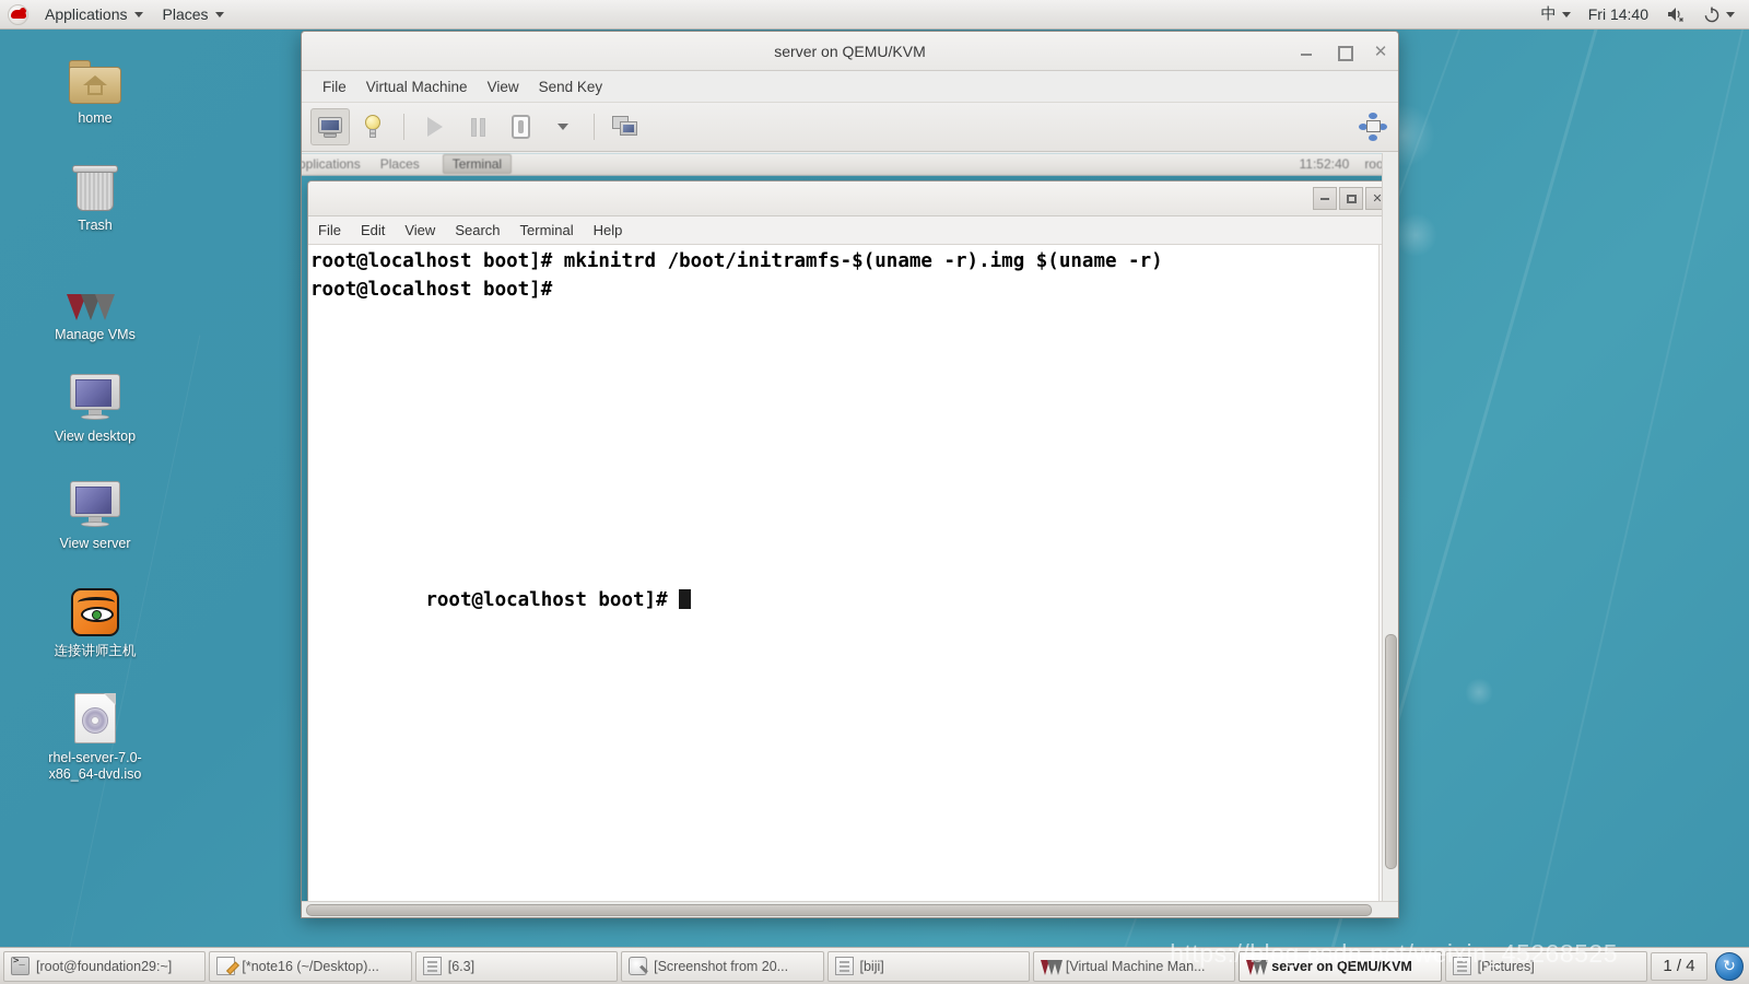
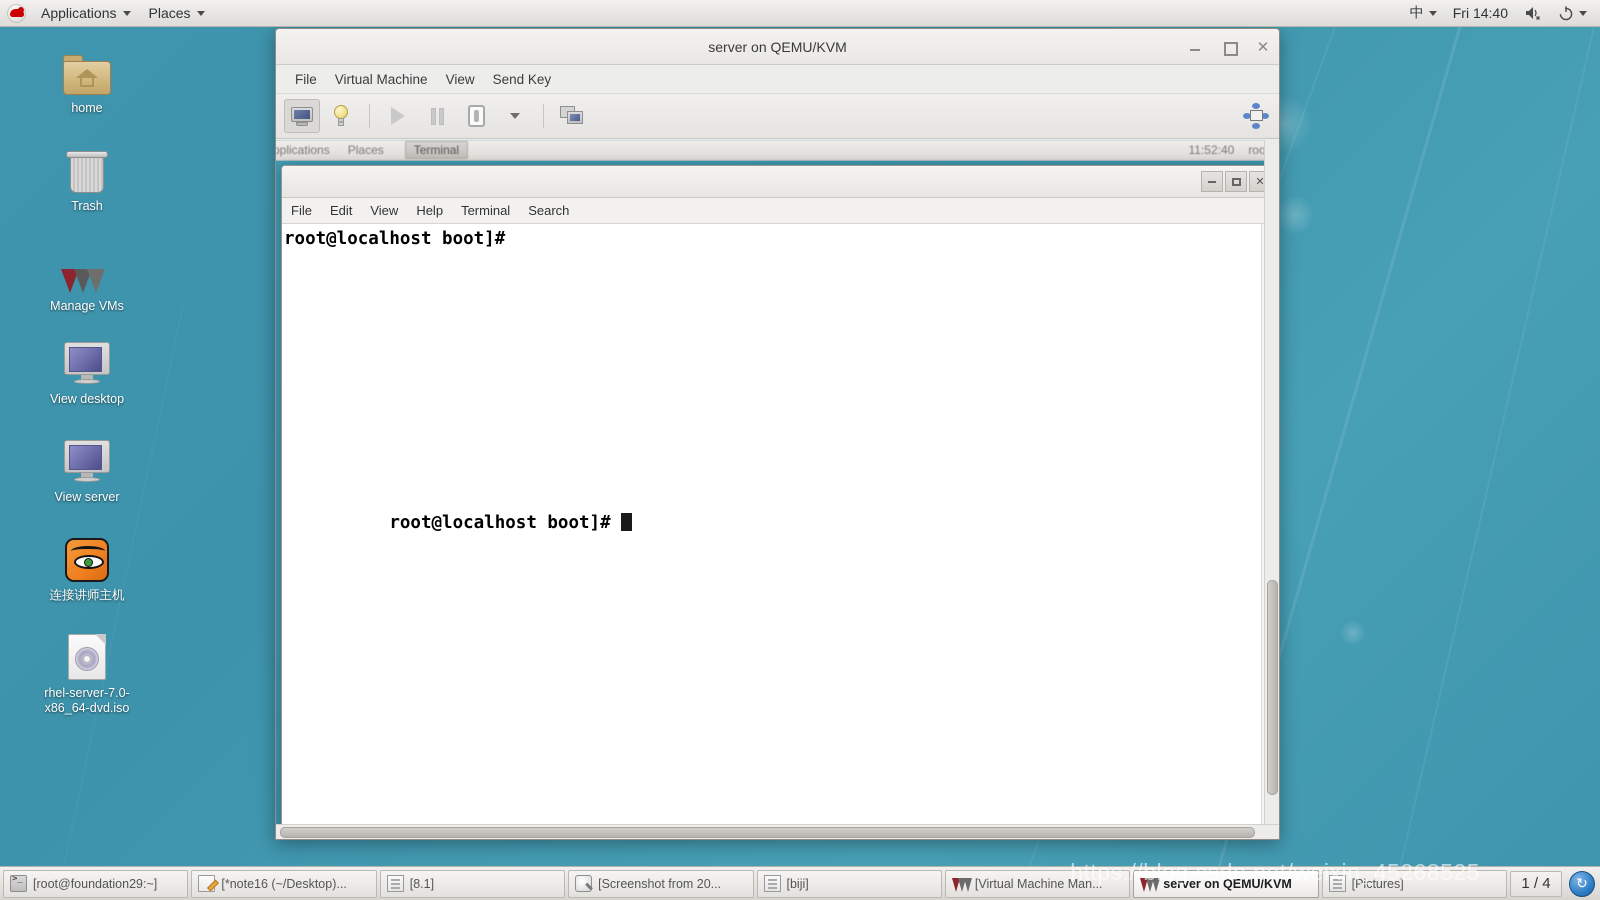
  Applications
  Places
  中
  Fri 14:40
  home
  Trash
  Manage VMs
  View desktop
  View server
  连接讲师主机
  rhel-server-7.0-x86_64-dvd.iso
  server on QEMU/KVM
  ✕
  File
  Virtual Machine
  View
  Send Key
  pplications
  Places
  Terminal
  11:52:40
  roo
  ✕
  File
  Edit
  View
- Search
+ Help
  Terminal
- Help
+ Search
- root@localhost boot]# mkinitrd /boot/initramfs-$(uname -r).img $(uname -r)
  root@localhost boot]#
  root@localhost boot]#
  [root@foundation29:~]
  [*note16 (~/Desktop)...
- [6.3]
+ [8.1]
  [Screenshot from 20...
  [biji]
  [Virtual Machine Man...
  server on QEMU/KVM
  [Pictures]
  1 / 4
  ↻
  https://blog.csdn.net/weixin_45268525
